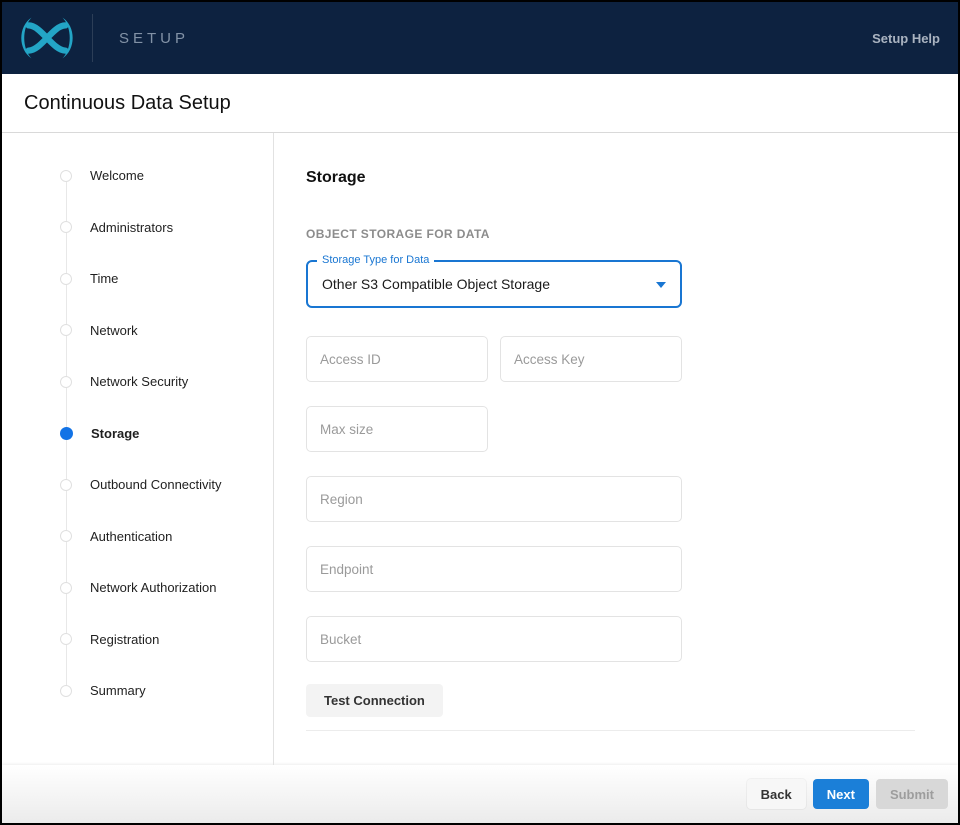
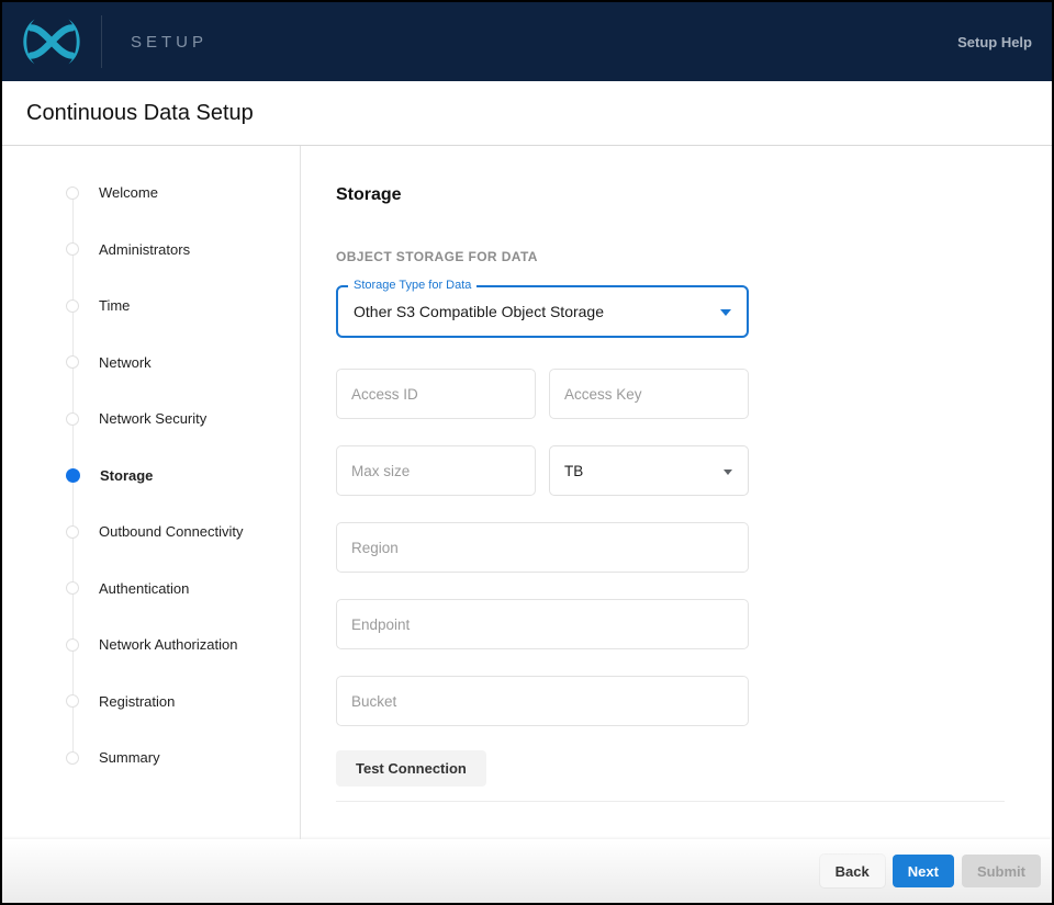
  SETUP
  Setup Help
  Continuous Data Setup
  Welcome
  Administrators
  Time
  Network
  Network Security
  Storage
  Outbound Connectivity
  Authentication
  Network Authorization
  Registration
  Summary
  Storage
  OBJECT STORAGE FOR DATA
  Storage Type for Data
  Other S3 Compatible Object Storage
  Access ID
  Access Key
  Max size
+ TB
  Region
  Endpoint
  Bucket
  Test Connection
  Back
  Next
  Submit
